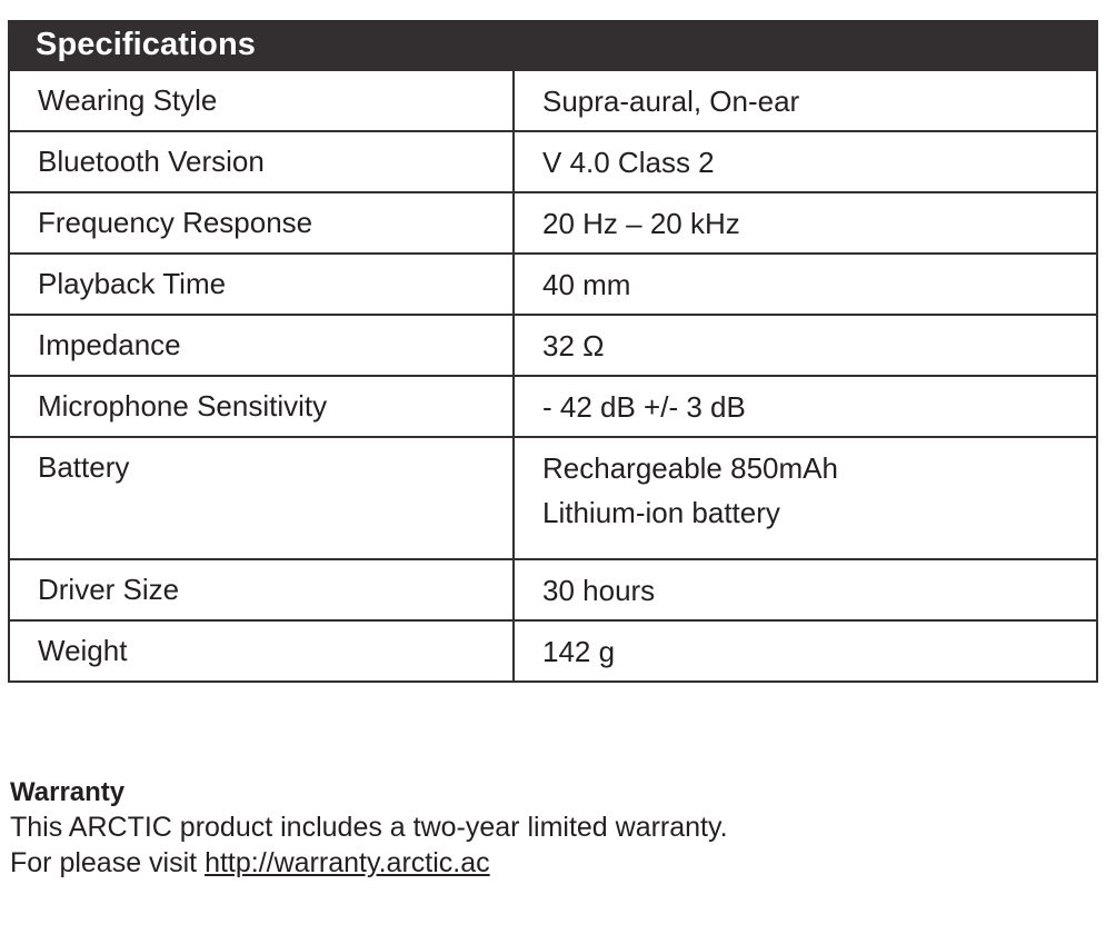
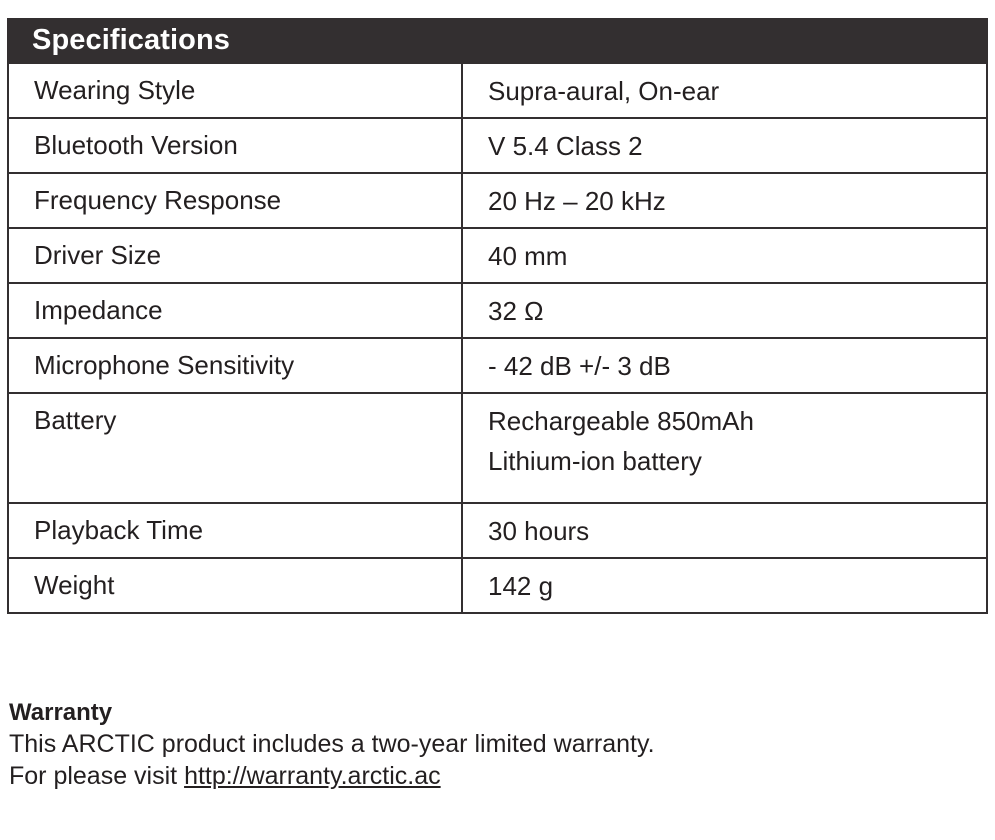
  Specifications
  Wearing Style	Supra-aural, On-ear
- Bluetooth Version	V 4.0 Class 2
+ Bluetooth Version	V 5.4 Class 2
  Frequency Response	20 Hz – 20 kHz
- Playback Time	40 mm
+ Driver Size	40 mm
  Impedance	32 Ω
  Microphone Sensitivity	- 42 dB +/- 3 dB
  Battery	Rechargeable 850mAhLithium-ion battery
- Driver Size	30 hours
+ Playback Time	30 hours
  Weight	142 g
  Warranty
  This ARCTIC product includes a two-year limited warranty.
  For please visit http://warranty.arctic.ac
